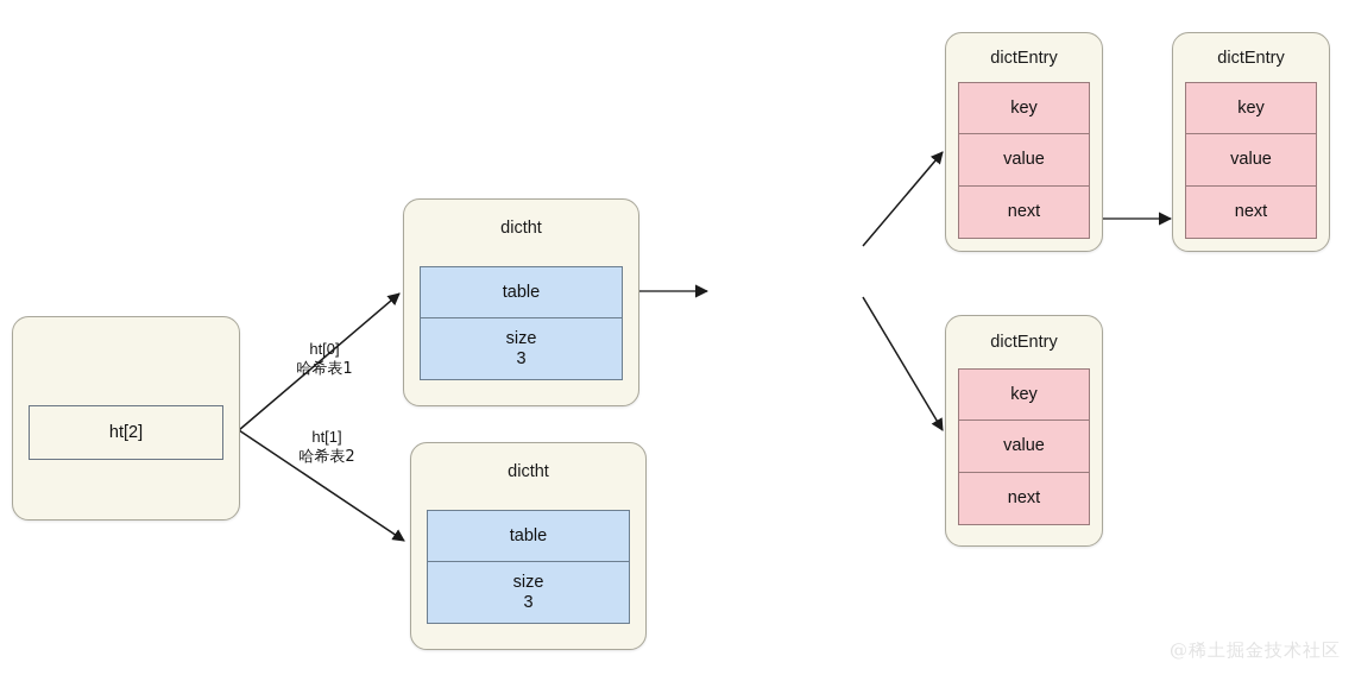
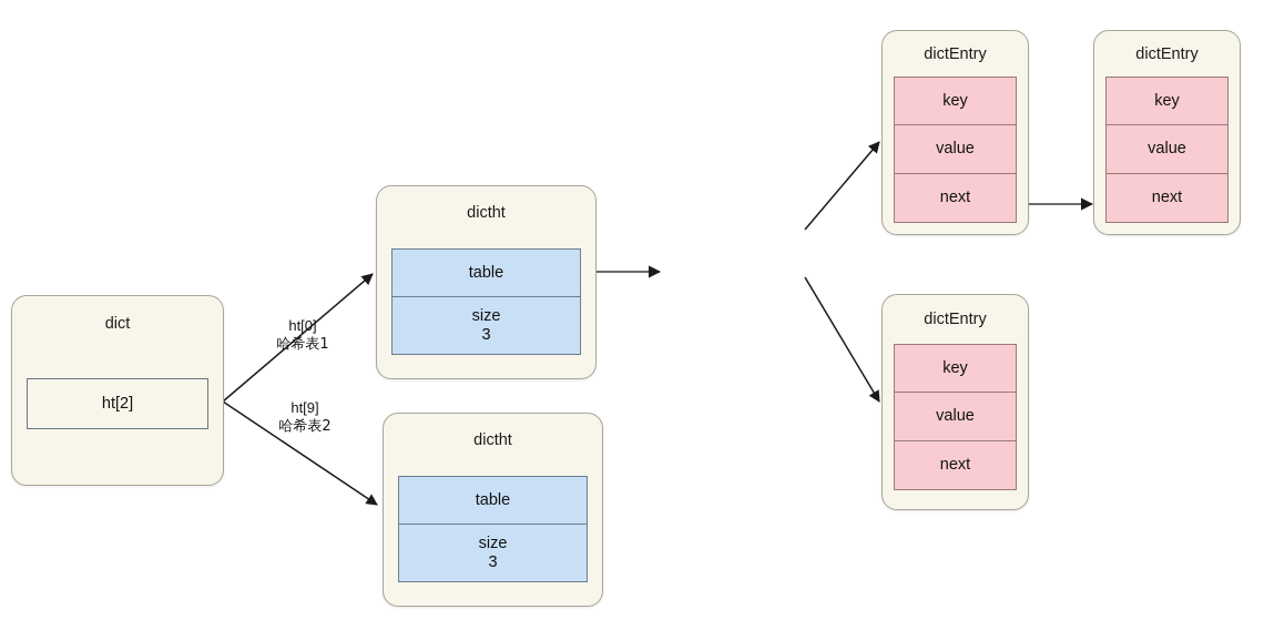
+ dict
  ht[2]
  dictht
  table
  size
  3
  dictht
  table
  size
  3
  dictEntry
  key
  value
  next
  dictEntry
  key
  value
  next
  dictEntry
  key
  value
  next
  ht[0]
  哈希表1
- ht[1]
+ ht[9]
  哈希表2
- @稀土掘金技术社区
